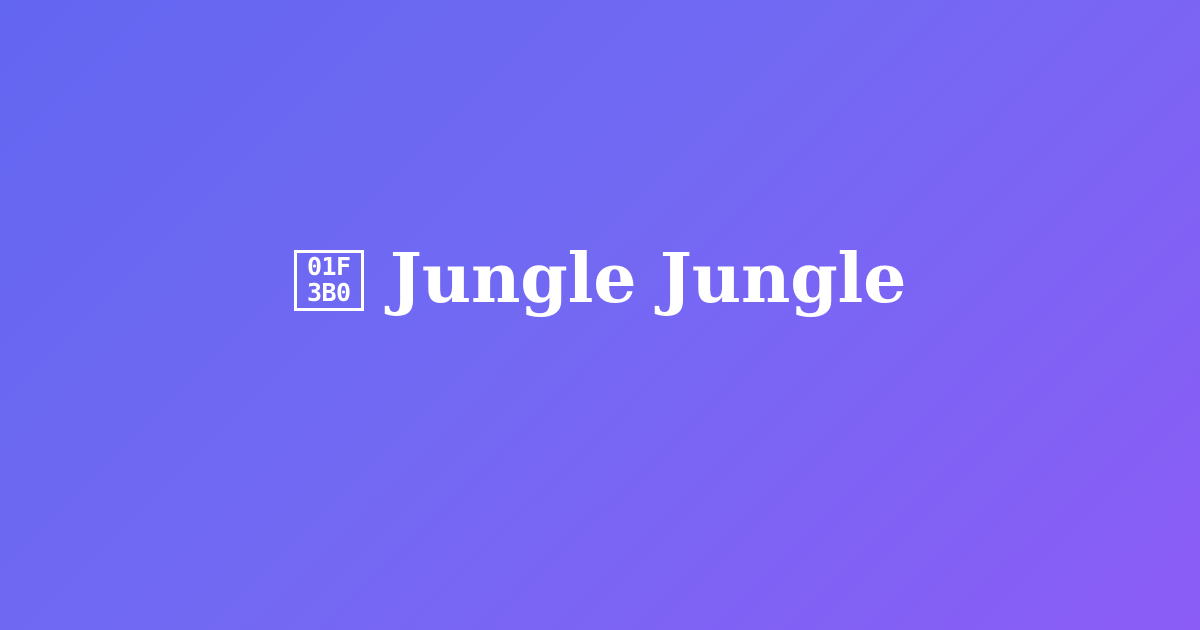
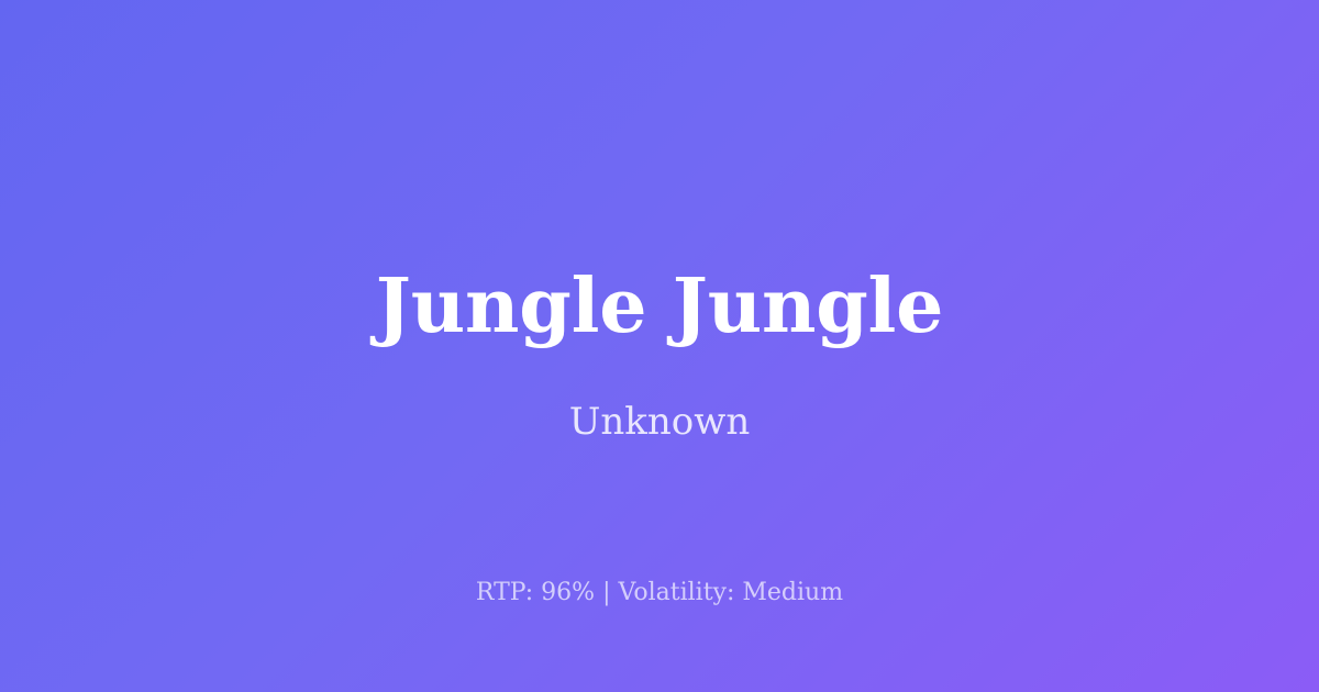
- 01F
- 3B0
  Jungle Jungle
+ Unknown
+ RTP: 96% | Volatility: Medium
